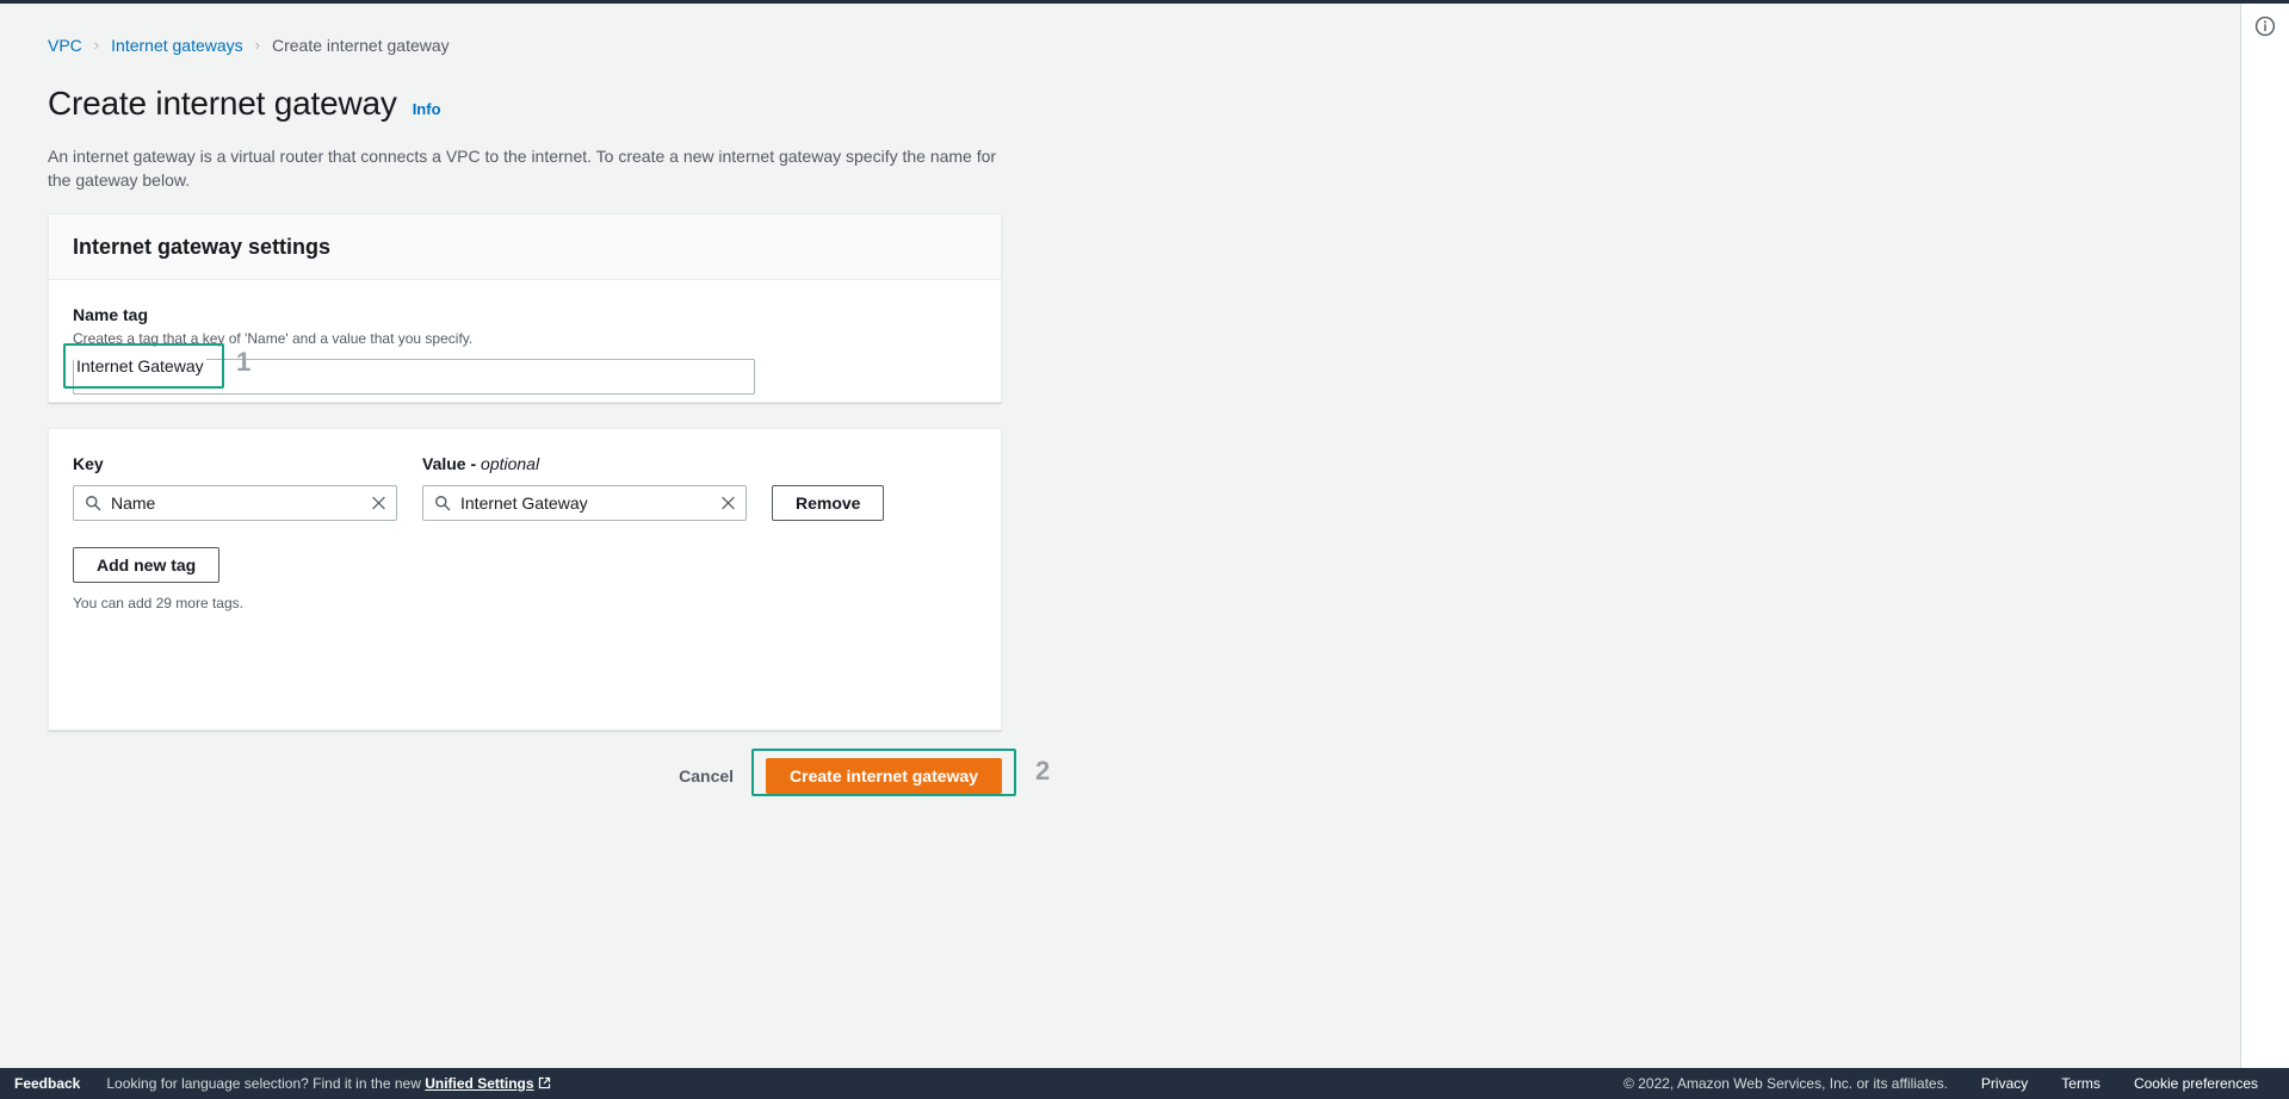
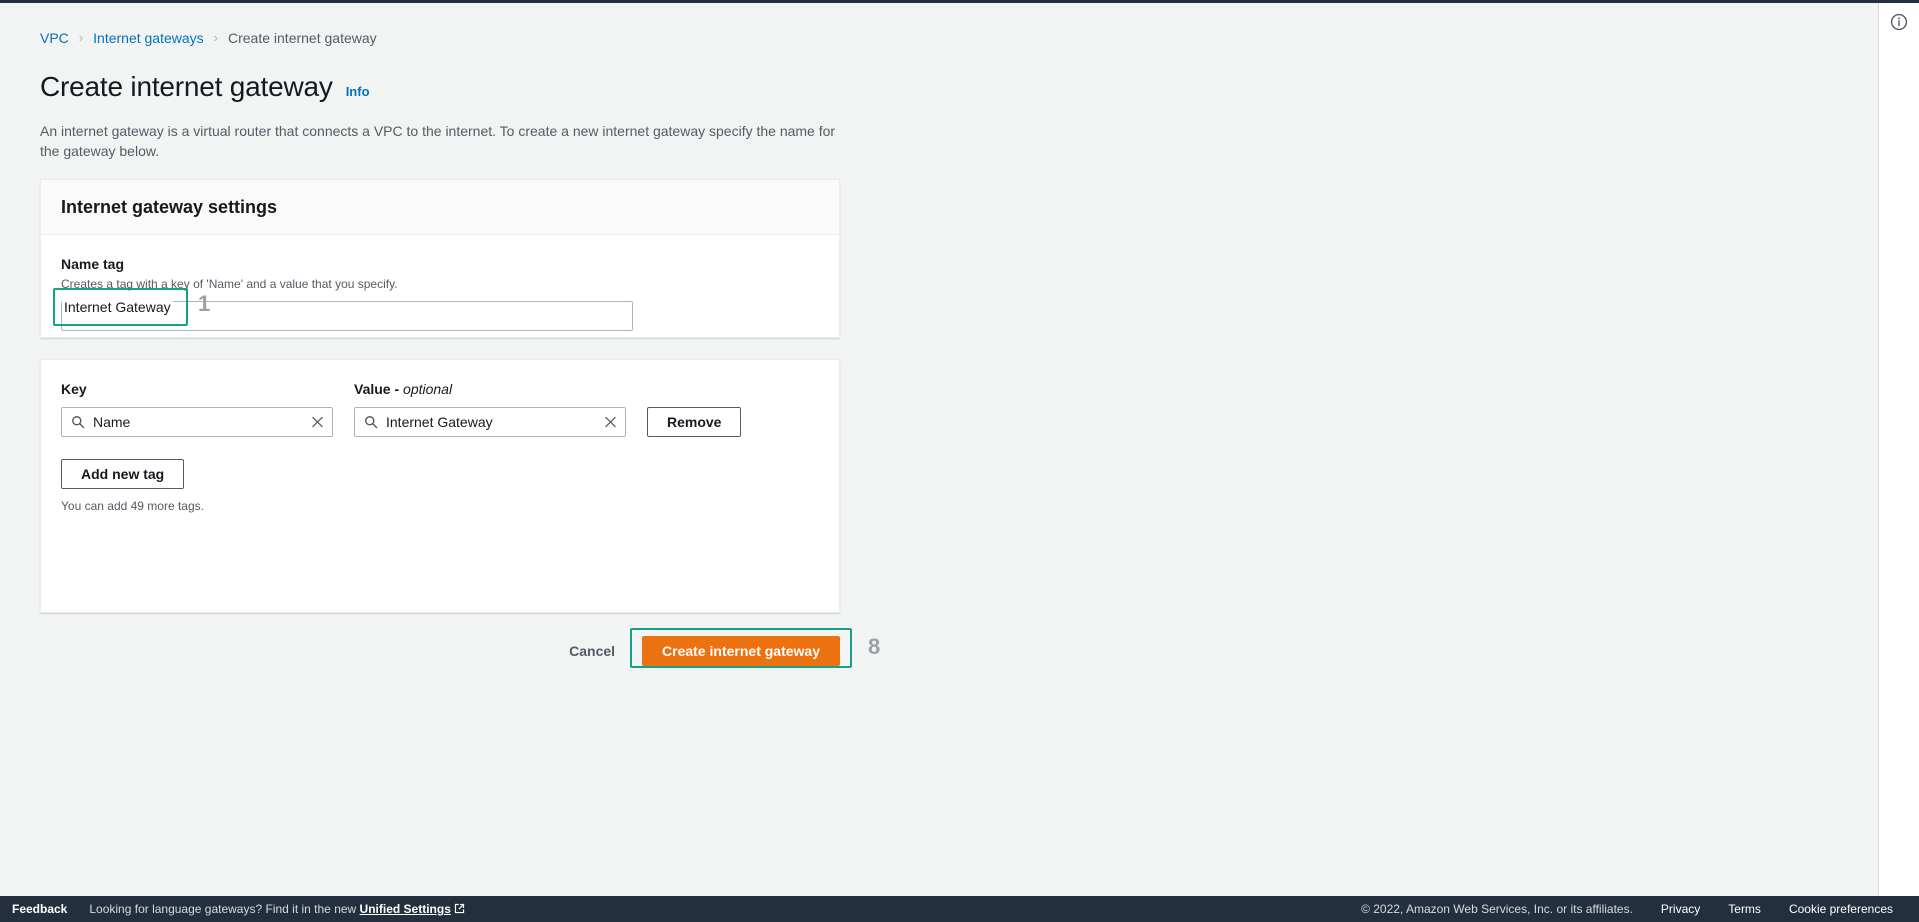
  VPC
  ›
  Internet gateways
  ›
  Create internet gateway
  Create internet gateway
  Info
  An internet gateway is a virtual router that connects a VPC to the internet. To create a new internet gateway specify the name for the gateway below.
  Internet gateway settings
  Name tag
- Creates a tag that a key of 'Name' and a value that you specify.
+ Creates a tag with a key of 'Name' and a value that you specify.
  Internet Gateway
  1
  Key
  Name
  Value - optional
  Internet Gateway
  Remove
  Add new tag
- You can add 29 more tags.
+ You can add 49 more tags.
  Cancel
  Create internet gateway
- 2
+ 8
  Feedback
- Looking for language selection? Find it in the new Unified Settings
+ Looking for language gateways? Find it in the new Unified Settings
  © 2022, Amazon Web Services, Inc. or its affiliates.
  Privacy
  Terms
  Cookie preferences
